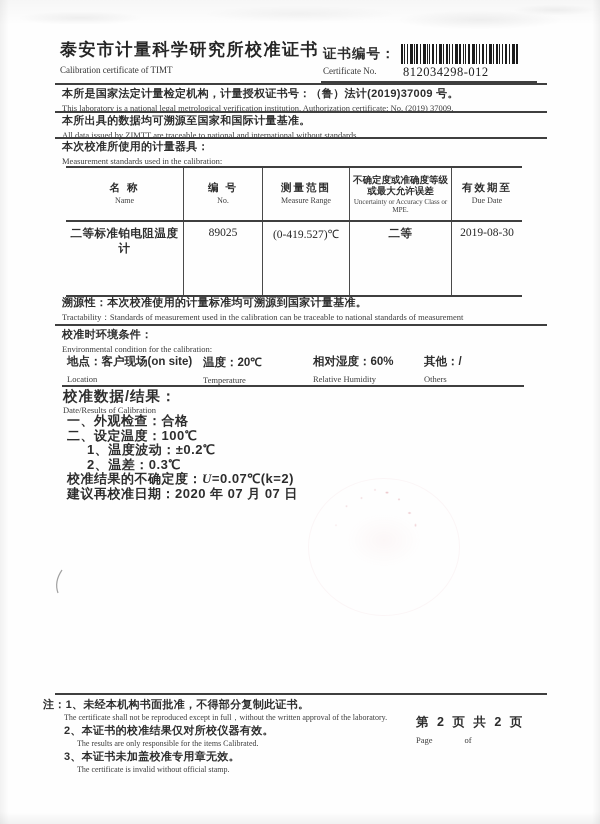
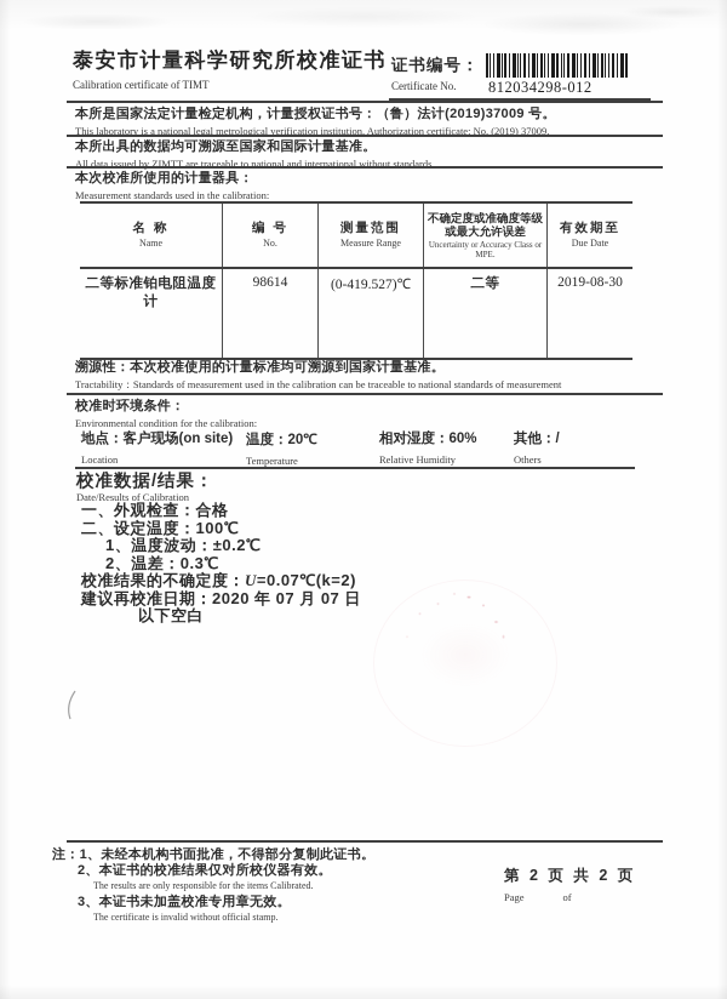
  泰安市计量科学研究所校准证书
  Calibration certificate of TIMT
  证书编号：
  Certificate No.
  812034298-012
  本所是国家法定计量检定机构，计量授权证书号：（鲁）法计(2019)37009 号。
  This laboratory is a national legal metrological verification institution. Authorization certificate: No. (2019) 37009.
  本所出具的数据均可溯源至国家和国际计量基准。
  All data issued by ZIMTT are traceable to national and international without standards.
  本次校准所使用的计量器具：
  Measurement standards used in the calibration:
  名 称
  Name
  编 号
  No.
  测量范围
  Measure Range
  不确定度或准确度等级或最大允许误差
  Uncertainty or Accuracy Class or MPE.
  有效期至
  Due Date
  二等标准铂电阻温度计
- 89025
+ 98614
  (0-419.527)℃
  二等
  2019-08-30
  溯源性：本次校准使用的计量标准均可溯源到国家计量基准。
  Tractability：Standards of measurement used in the calibration can be traceable to national standards of measurement
  校准时环境条件：
  Environmental condition for the calibration:
  地点：客户现场(on site)
  Location
  温度：20℃
  Temperature
  相对湿度：60%
  Relative Humidity
  其他：/
  Others
  校准数据/结果：
  Date/Results of Calibration
  一、外观检查：合格
  二、设定温度：100℃
  1、温度波动：±0.2℃
  2、温差：0.3℃
  校准结果的不确定度：U=0.07℃(k=2)
  建议再校准日期：2020 年 07 月 07 日
+ 以下空白
  注：
  1、未经本机构书面批准，不得部分复制此证书。
- The certificate shall not be reproduced except in full，without the written approval of the laboratory.
  2、本证书的校准结果仅对所校仪器有效。
  The results are only responsible for the items Calibrated.
  3、本证书未加盖校准专用章无效。
  The certificate is invalid without official stamp.
  第 2 页 共 2 页
  Page
  of
